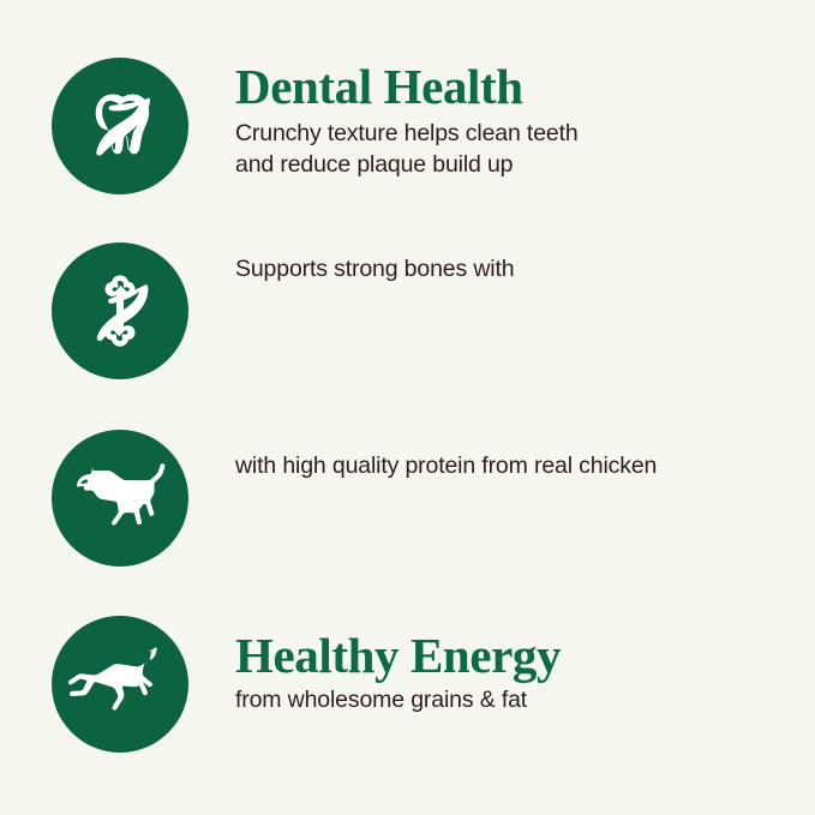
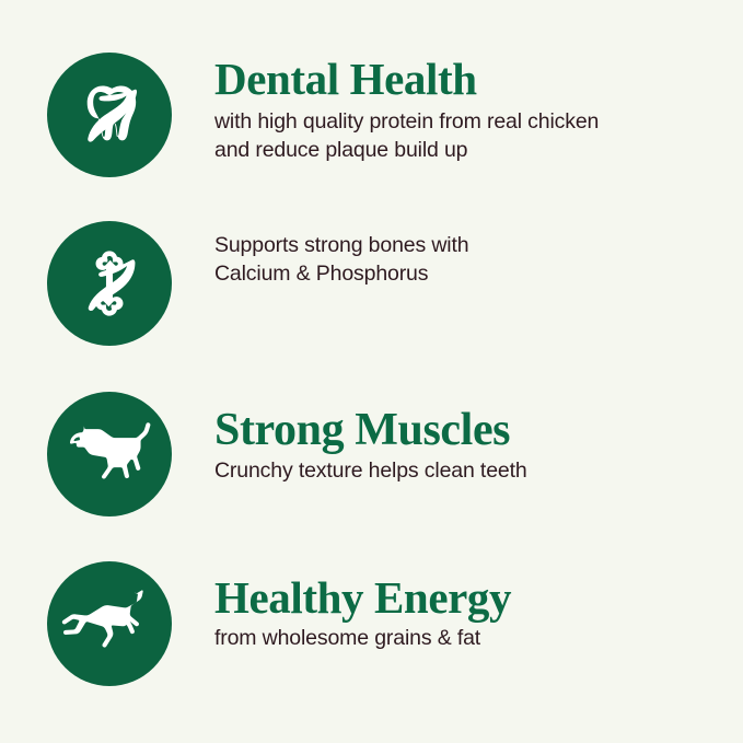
  Dental Health
- Crunchy texture helps clean teeth
+ with high quality protein from real chicken
  and reduce plaque build up
  Supports strong bones with
+ Calcium & Phosphorus
+ Strong Muscles
- with high quality protein from real chicken
+ Crunchy texture helps clean teeth
  Healthy Energy
  from wholesome grains & fat
